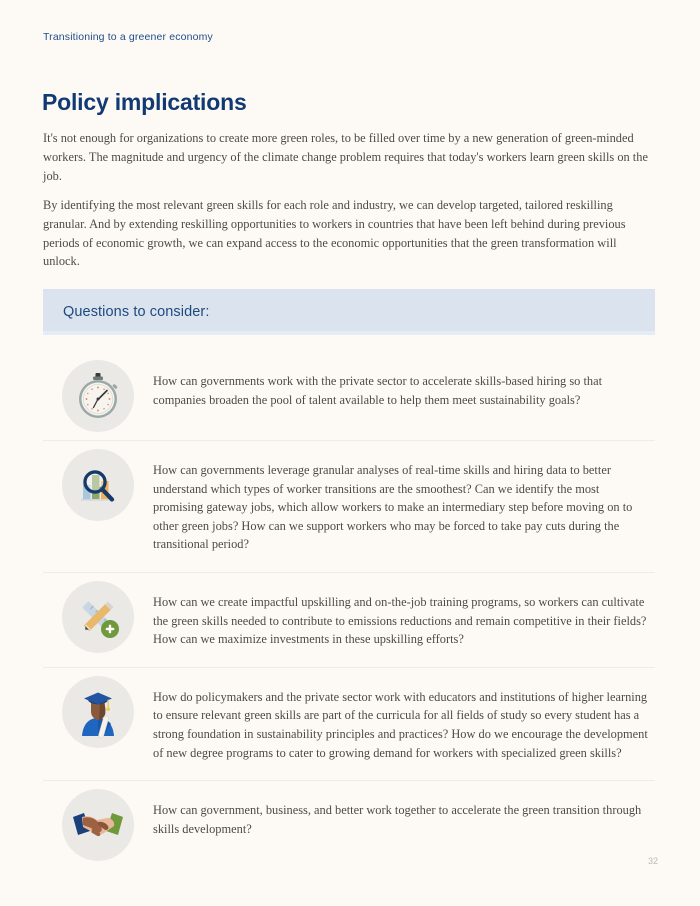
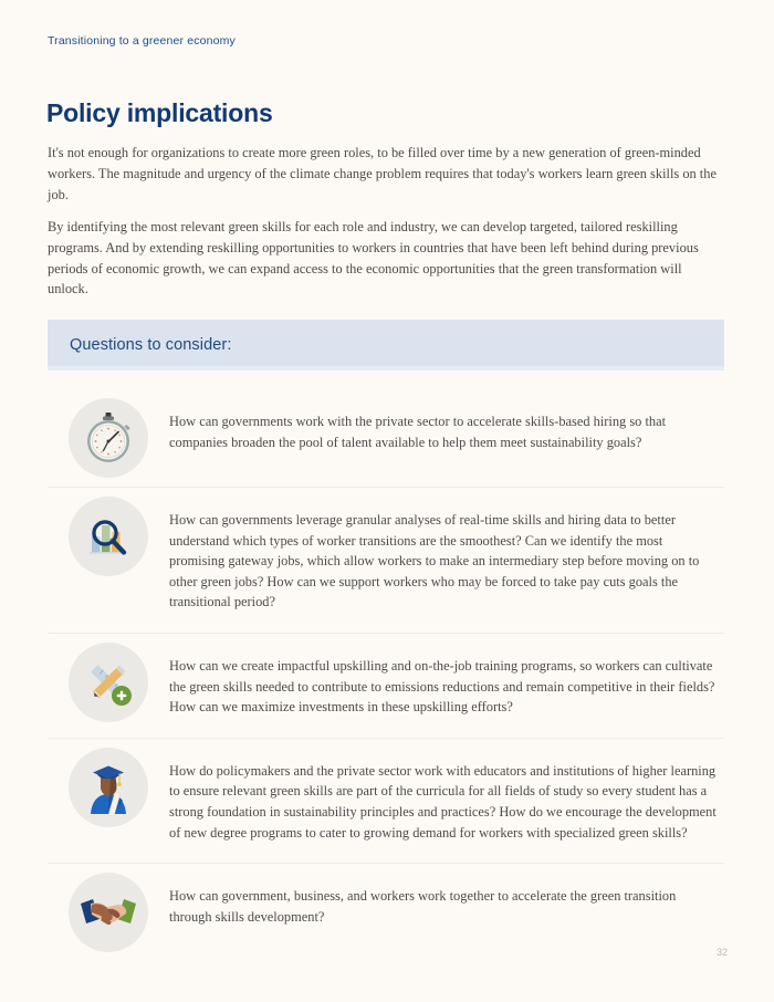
  Transitioning to a greener economy
  Policy implications
  It's not enough for organizations to create more green roles, to be filled over time by a new generation of green-minded workers. The magnitude and urgency of the climate change problem requires that today's workers learn green skills on the job.
- By identifying the most relevant green skills for each role and industry, we can develop targeted, tailored reskilling granular. And by extending reskilling opportunities to workers in countries that have been left behind during previous periods of economic growth, we can expand access to the economic opportunities that the green transformation will unlock.
+ By identifying the most relevant green skills for each role and industry, we can develop targeted, tailored reskilling programs. And by extending reskilling opportunities to workers in countries that have been left behind during previous periods of economic growth, we can expand access to the economic opportunities that the green transformation will unlock.
  Questions to consider:
  How can governments work with the private sector to accelerate skills-based hiring so that companies broaden the pool of talent available to help them meet sustainability goals?
- How can governments leverage granular analyses of real-time skills and hiring data to better understand which types of worker transitions are the smoothest? Can we identify the most promising gateway jobs, which allow workers to make an intermediary step before moving on to other green jobs? How can we support workers who may be forced to take pay cuts during the transitional period?
+ How can governments leverage granular analyses of real-time skills and hiring data to better understand which types of worker transitions are the smoothest? Can we identify the most promising gateway jobs, which allow workers to make an intermediary step before moving on to other green jobs? How can we support workers who may be forced to take pay cuts goals the transitional period?
  How can we create impactful upskilling and on-the-job training programs, so workers can cultivate the green skills needed to contribute to emissions reductions and remain competitive in their fields? How can we maximize investments in these upskilling efforts?
  How do policymakers and the private sector work with educators and institutions of higher learning to ensure relevant green skills are part of the curricula for all fields of study so every student has a strong foundation in sustainability principles and practices? How do we encourage the development of new degree programs to cater to growing demand for workers with specialized green skills?
- How can government, business, and better work together to accelerate the green transition through skills development?
+ How can government, business, and workers work together to accelerate the green transition through skills development?
  32
